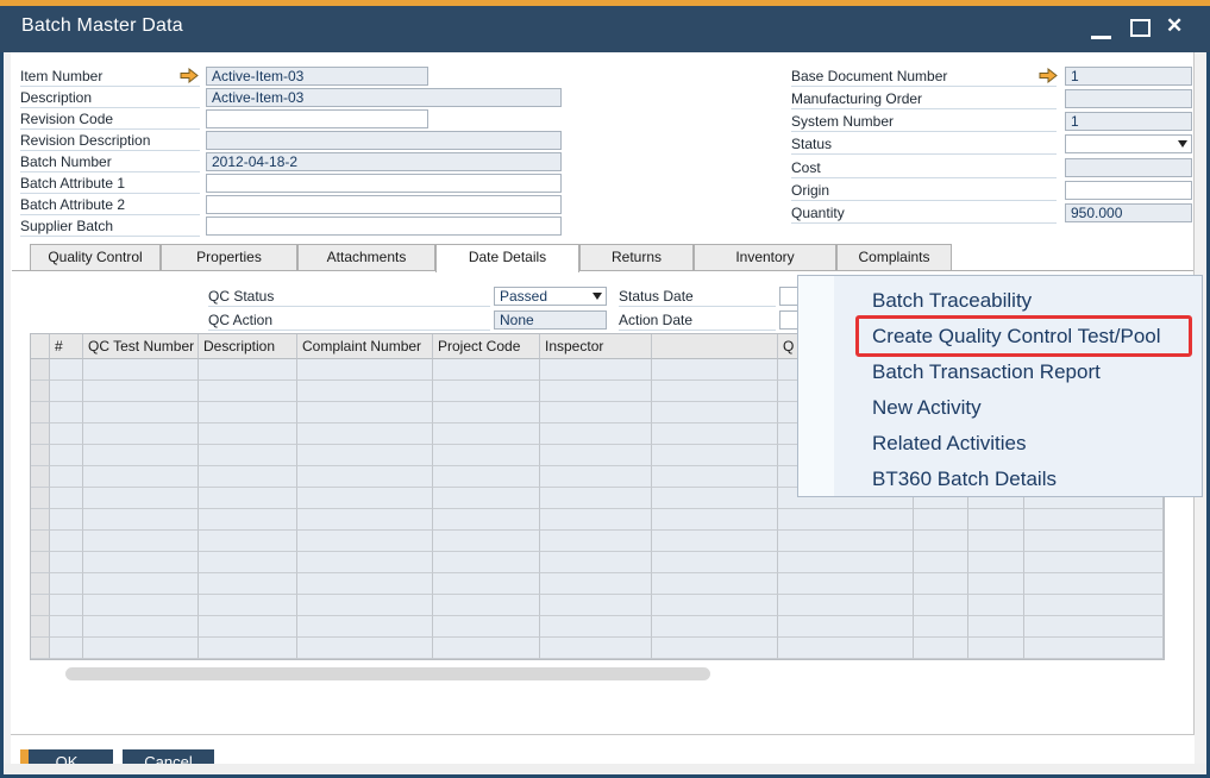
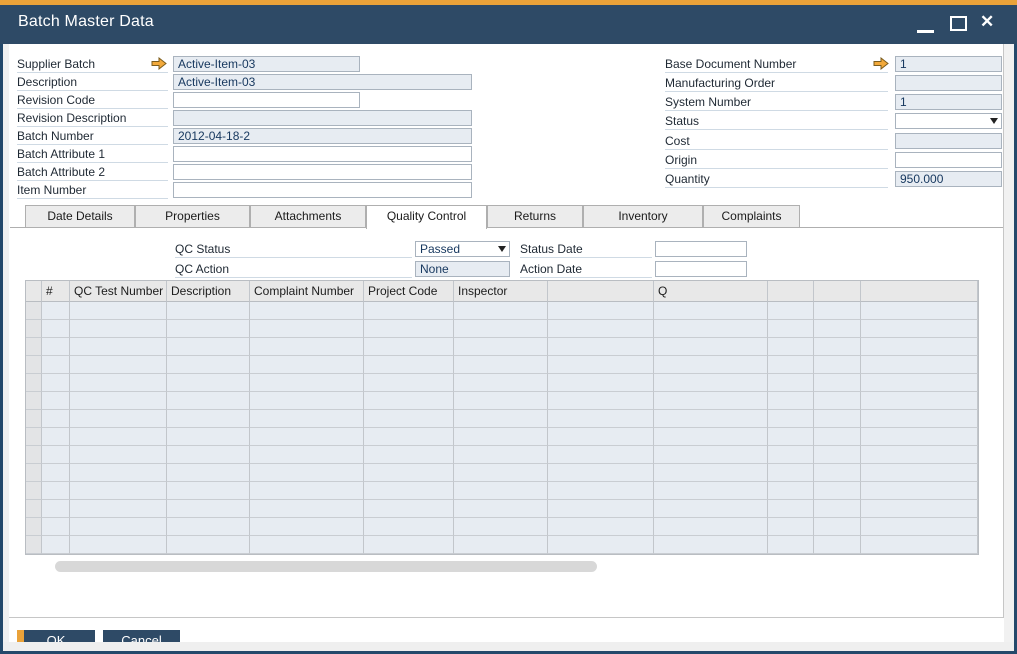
  Batch Master Data
  ✕
- Item Number
+ Supplier Batch
  Active-Item-03
  Description
  Active-Item-03
  Revision Code
  Revision Description
  Batch Number
  2012-04-18-2
  Batch Attribute 1
  Batch Attribute 2
- Supplier Batch
+ Item Number
  Base Document Number
  1
  Manufacturing Order
  System Number
  1
  Status
  Cost
  Origin
  Quantity
  950.000
- Quality Control
+ Date Details
  Properties
  Attachments
- Date Details
+ Quality Control
  Returns
  Inventory
  Complaints
  QC Status
  Passed
  Status Date
  QC Action
  None
  Action Date
  #
  QC Test Number
  Description
  Complaint Number
  Project Code
  Inspector
  Q
- Batch Traceability
- Create Quality Control Test/Pool
- Batch Transaction Report
- New Activity
- Related Activities
- BT360 Batch Details
  OK
  Cancel
